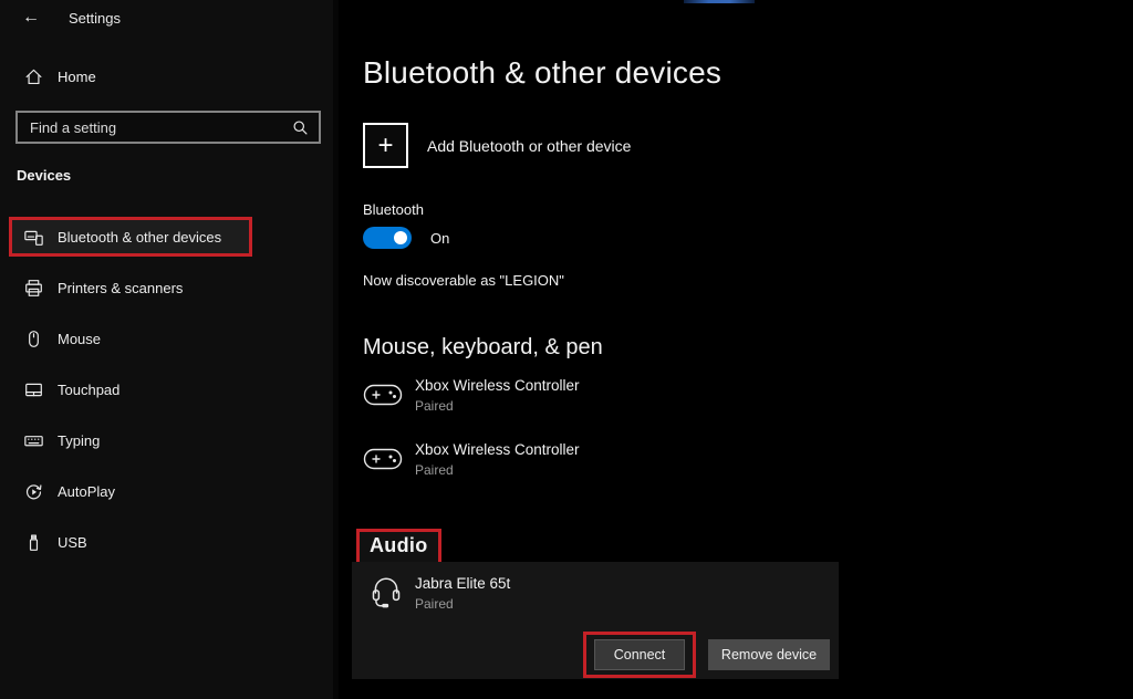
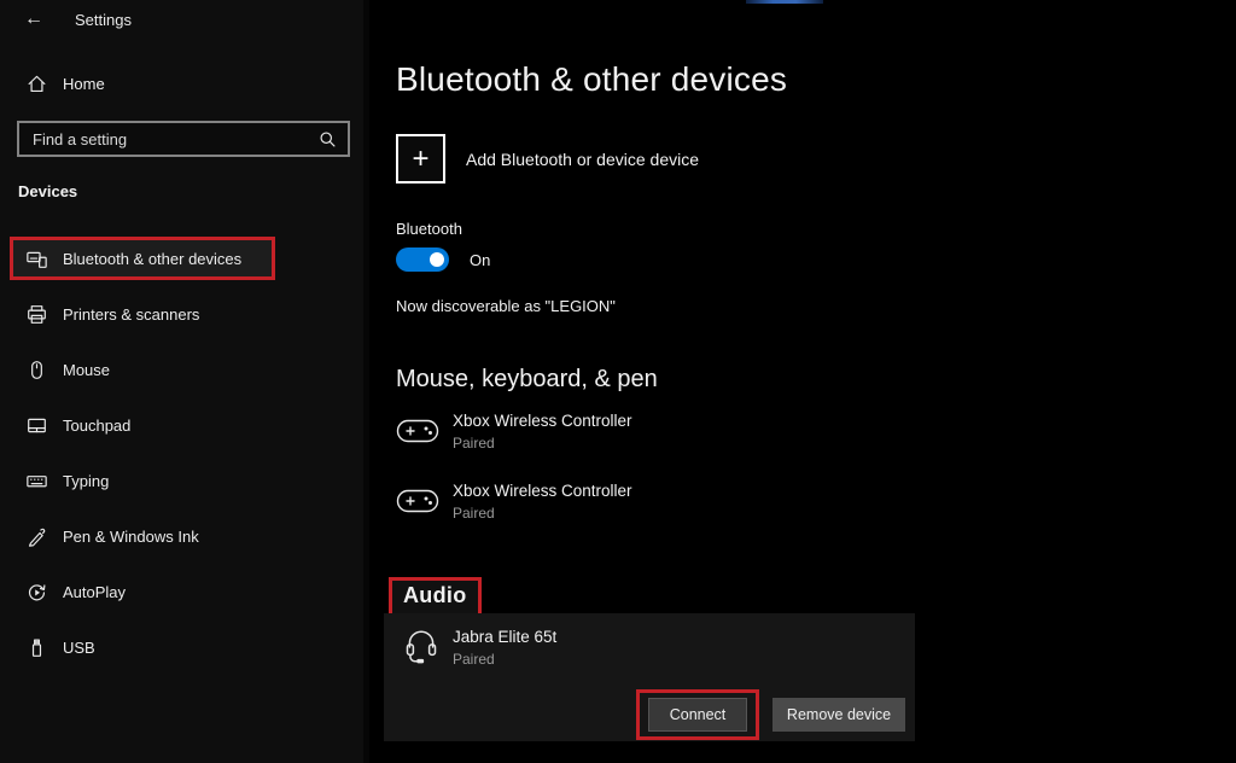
  ←
  Settings
  Home
  Find a setting
  Devices
  Bluetooth & other devices
  Printers & scanners
  Mouse
  Touchpad
  Typing
+ Pen & Windows Ink
  AutoPlay
  USB
  Bluetooth & other devices
  +
- Add Bluetooth or other device
+ Add Bluetooth or device device
  Bluetooth
  On
  Now discoverable as "LEGION"
  Mouse, keyboard, & pen
  Xbox Wireless Controller
  Paired
  Xbox Wireless Controller
  Paired
  Audio
  Jabra Elite 65t
  Paired
  Connect
  Remove device
